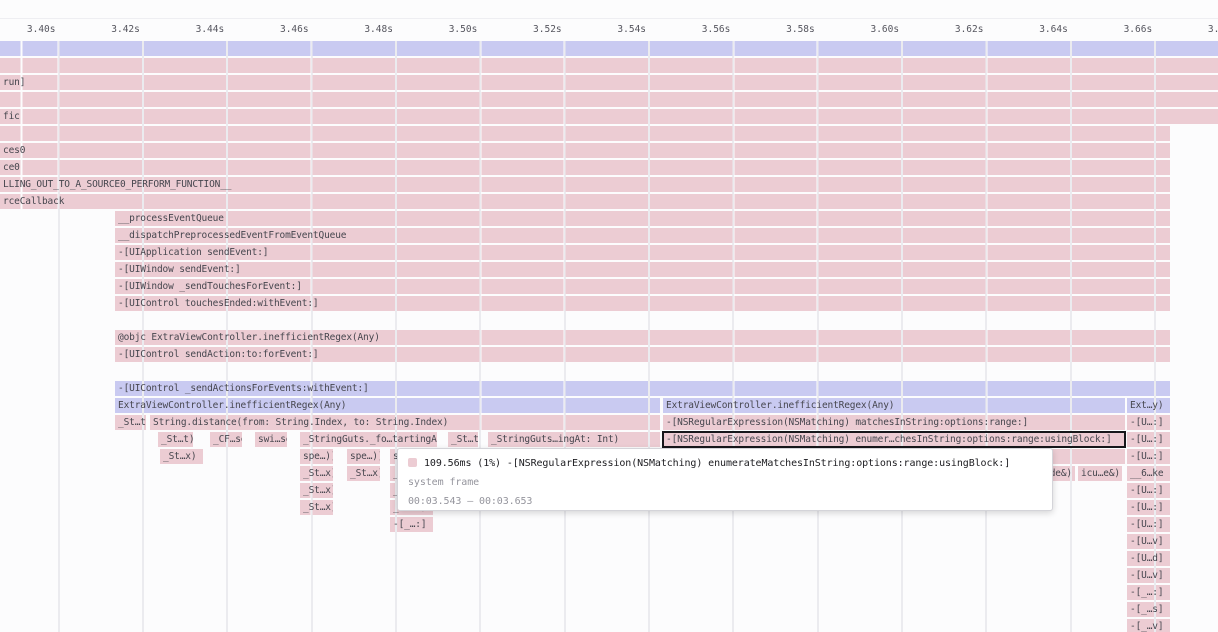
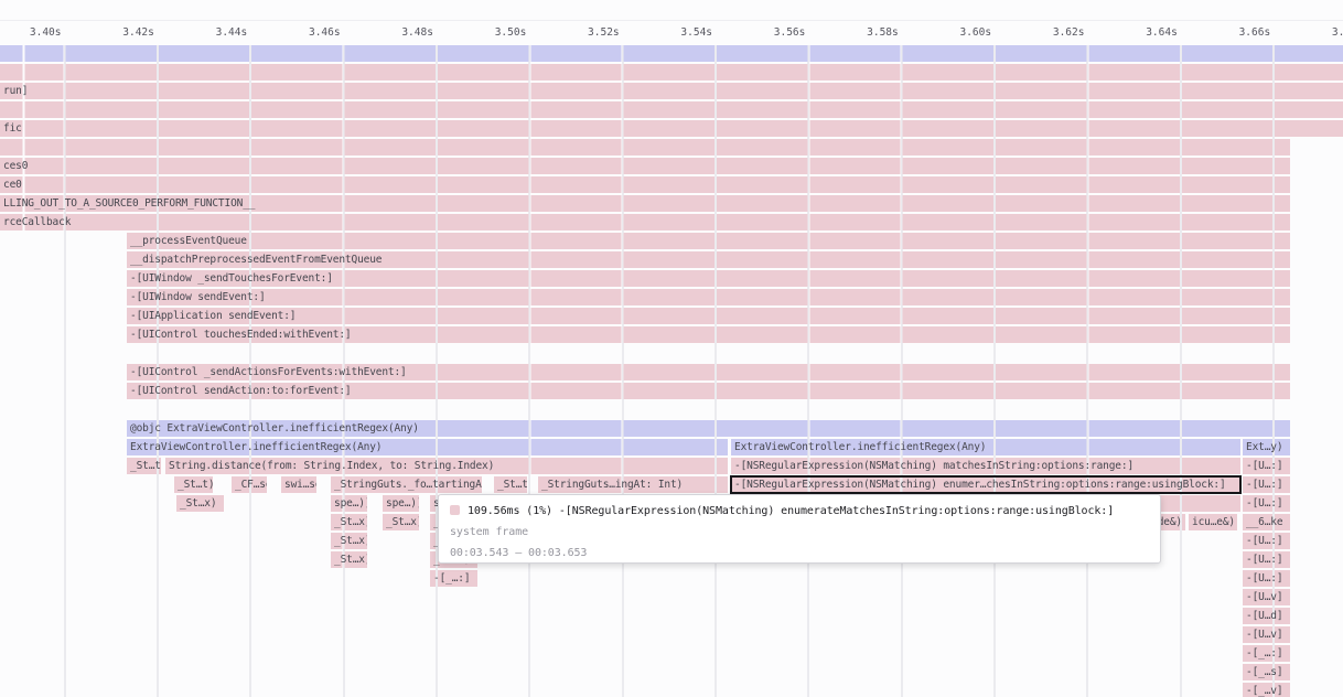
  3.40s
  3.42s
  3.44s
  3.46s
  3.48s
  3.50s
  3.52s
  3.54s
  3.56s
  3.58s
  3.60s
  3.62s
  3.64s
  3.66s
  run]
  fic
  ces0
  ce0
  LLING_OUT_TO_A_SOURCE0_PERFORM_FUNCTION__
  rceCallback
  __processEventQueue
  __dispatchPreprocessedEventFromEventQueue
- -[UIApplication sendEvent:]
+ -[UIWindow _sendTouchesForEvent:]
  -[UIWindow sendEvent:]
- -[UIWindow _sendTouchesForEvent:]
+ -[UIApplication sendEvent:]
  -[UIControl touchesEnded:withEvent:]
- @objc ExtraViewController.inefficientRegex(Any)
+ -[UIControl _sendActionsForEvents:withEvent:]
  -[UIControl sendAction:to:forEvent:]
- -[UIControl _sendActionsForEvents:withEvent:]
+ @objc ExtraViewController.inefficientRegex(Any)
  ExtraViewController.inefficientRegex(Any)
  ExtraViewController.inefficientRegex(Any)
  Ext…y)
  _St…t
  String.distance(from: String.Index, to: String.Index)
  -[NSRegularExpression(NSMatching) matchesInString:options:range:]
  -[U…:]
  _St…t)
  _CF…s
  swi…s
  _StringGuts._fo…tartingA
  _St…t
  _StringGuts…ingAt: Int)
  -[NSRegularExpression(NSMatching) enumer…chesInString:options:range:usingBlock:]
  -[U…:]
  _St…x)
  spe…)
  spe…)
  -[U…:]
  _St…x
  _St…x
  e&)
  icu…e&)
  __6…ke
  _St…x
  -[U…:]
  _St…x
  -[U…:]
  -[_…:]
  -[U…:]
  -[U…v]
  -[U…d]
  -[U…v]
  -[_…:]
  -[_…s]
  -[_…v]
  109.56ms (1%) -[NSRegularExpression(NSMatching) enumerateMatchesInString:options:range:usingBlock:]
  system frame
  00:03.543 — 00:03.653
